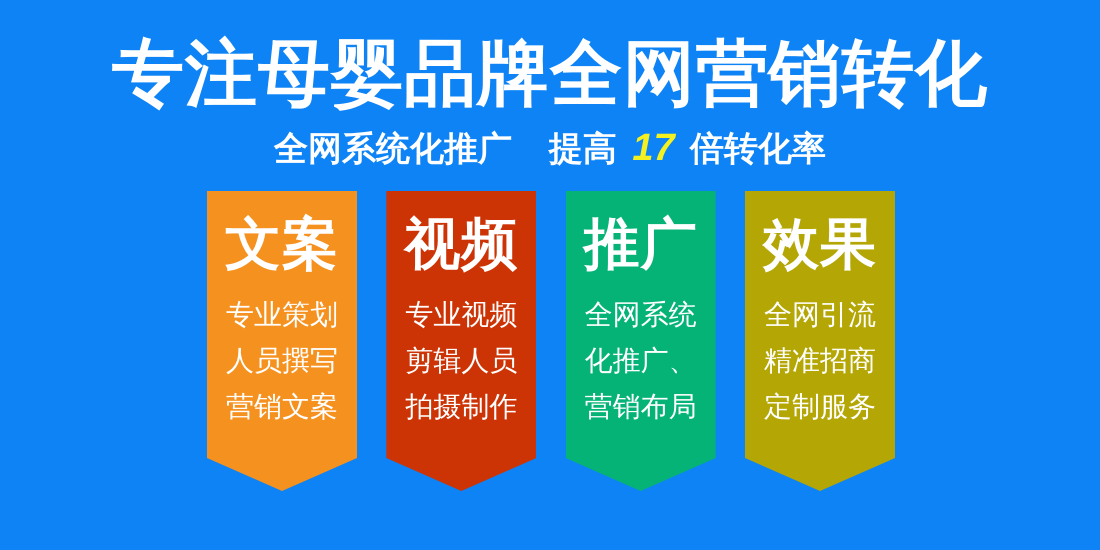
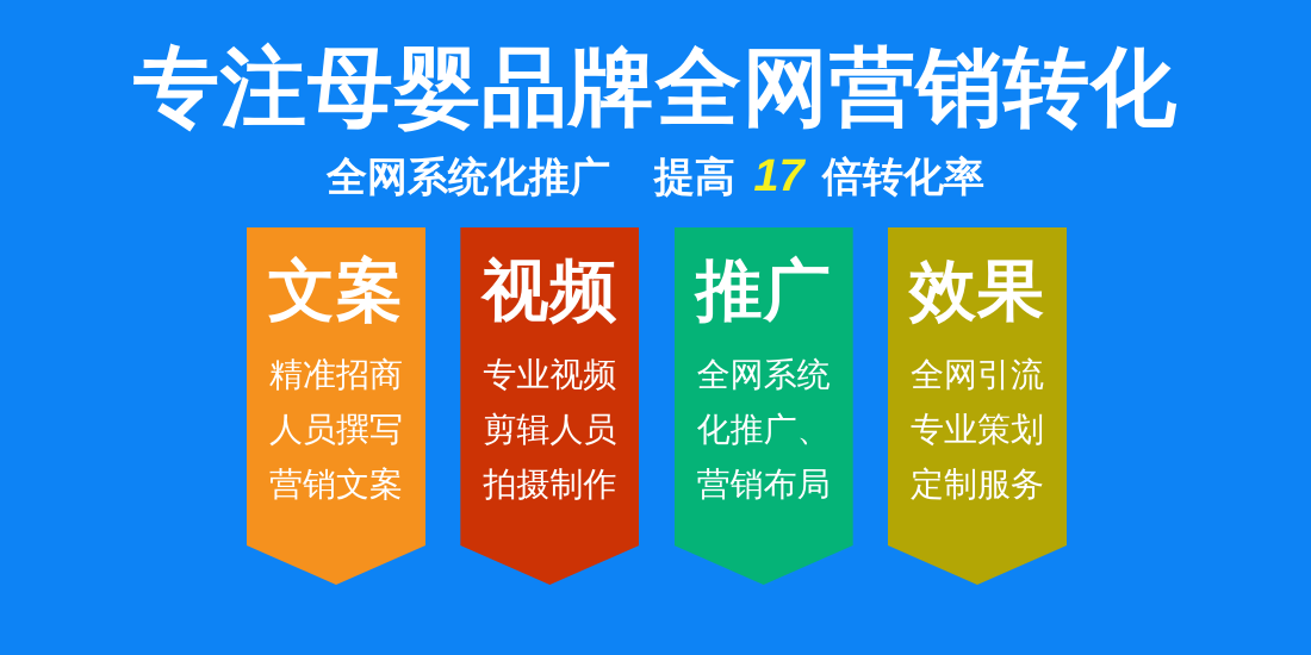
  专注母婴品牌全网营销转化
  全网系统化推广 提高 17 倍转化率
  文案
- 专业策划
+ 精准招商
  人员撰写
  营销文案
  视频
  专业视频
  剪辑人员
  拍摄制作
  推广
  全网系统
  化推广、
  营销布局
  效果
  全网引流
- 精准招商
+ 专业策划
  定制服务
